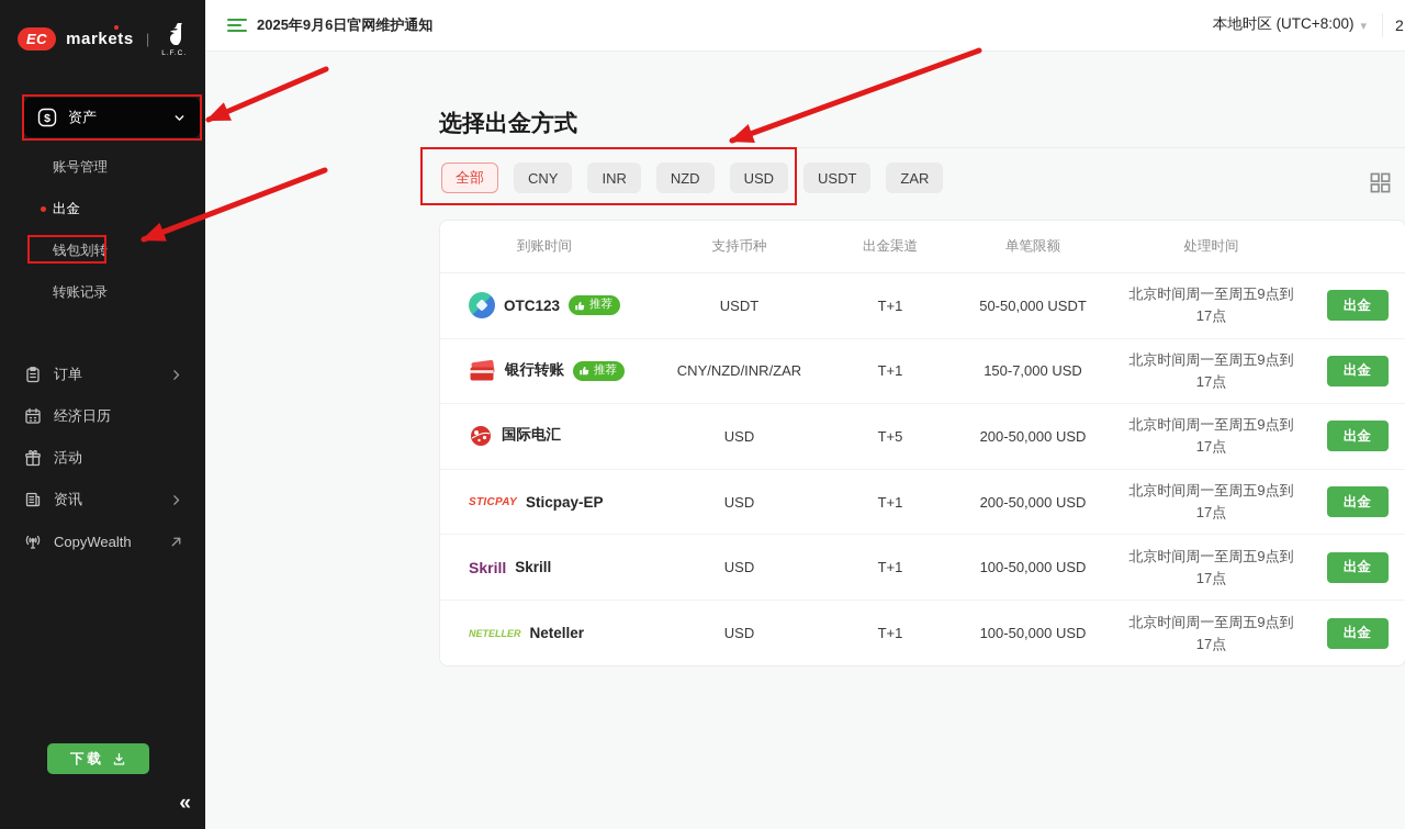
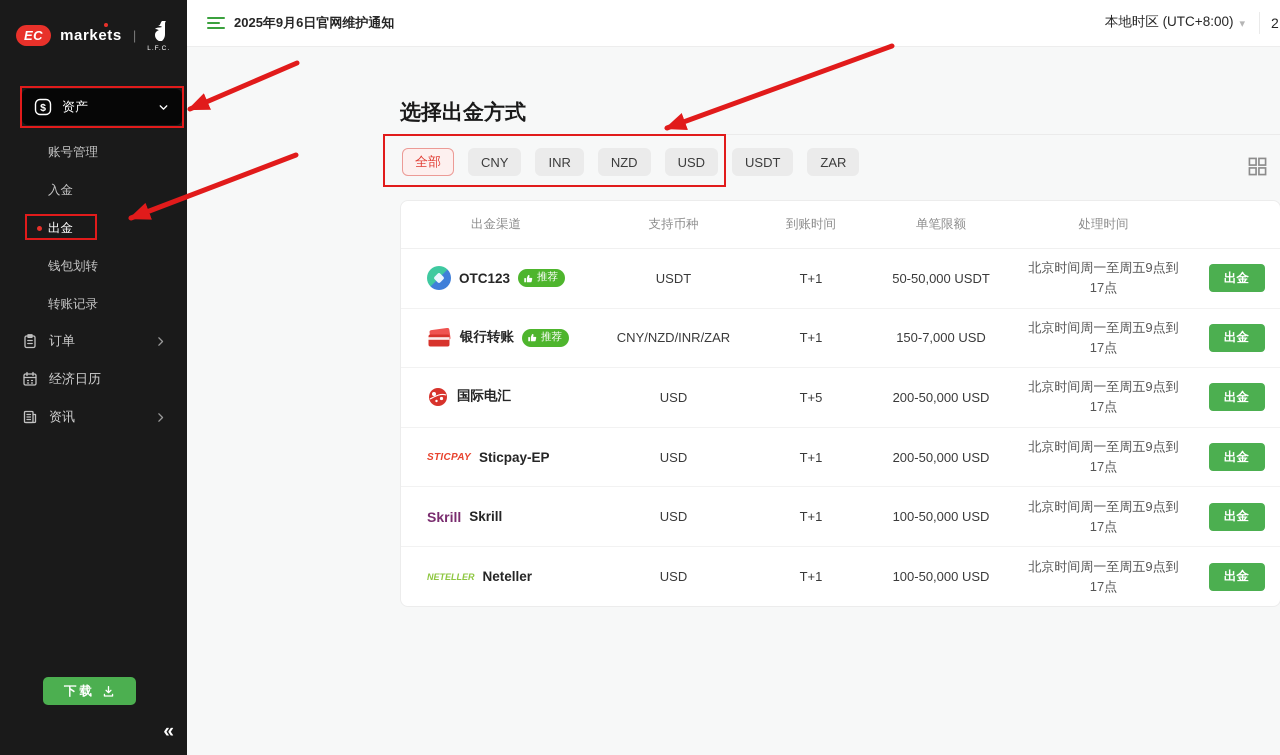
  EC
  markets
  |
  $
  资产
  账号管理
+ 入金
  出金
  钱包划转
  转账记录
  订单
  经济日历
- 活动
  资讯
- CopyWealth
  下载
  «
  2025年9月6日官网维护通知
  本地时区 (UTC+8:00)
  ▾
  2
  选择出金方式
  全部
  CNY
  INR
  NZD
  USD
  USDT
  ZAR
- 到账时间
+ 出金渠道
  支持币种
- 出金渠道
+ 到账时间
  单笔限额
  处理时间
  OTC123
  推荐
  USDT
  T+1
  50-50,000 USDT
  北京时间周一至周五9点到17点
  出金
  银行转账
  推荐
  CNY/NZD/INR/ZAR
  T+1
  150-7,000 USD
  北京时间周一至周五9点到17点
  出金
  国际电汇
  USD
  T+5
  200-50,000 USD
  北京时间周一至周五9点到17点
  出金
  STICPAY
  Sticpay-EP
  USD
  T+1
  200-50,000 USD
  北京时间周一至周五9点到17点
  出金
  Skrill
  Skrill
  USD
  T+1
  100-50,000 USD
  北京时间周一至周五9点到17点
  出金
  NETELLER
  Neteller
  USD
  T+1
  100-50,000 USD
  北京时间周一至周五9点到17点
  出金
